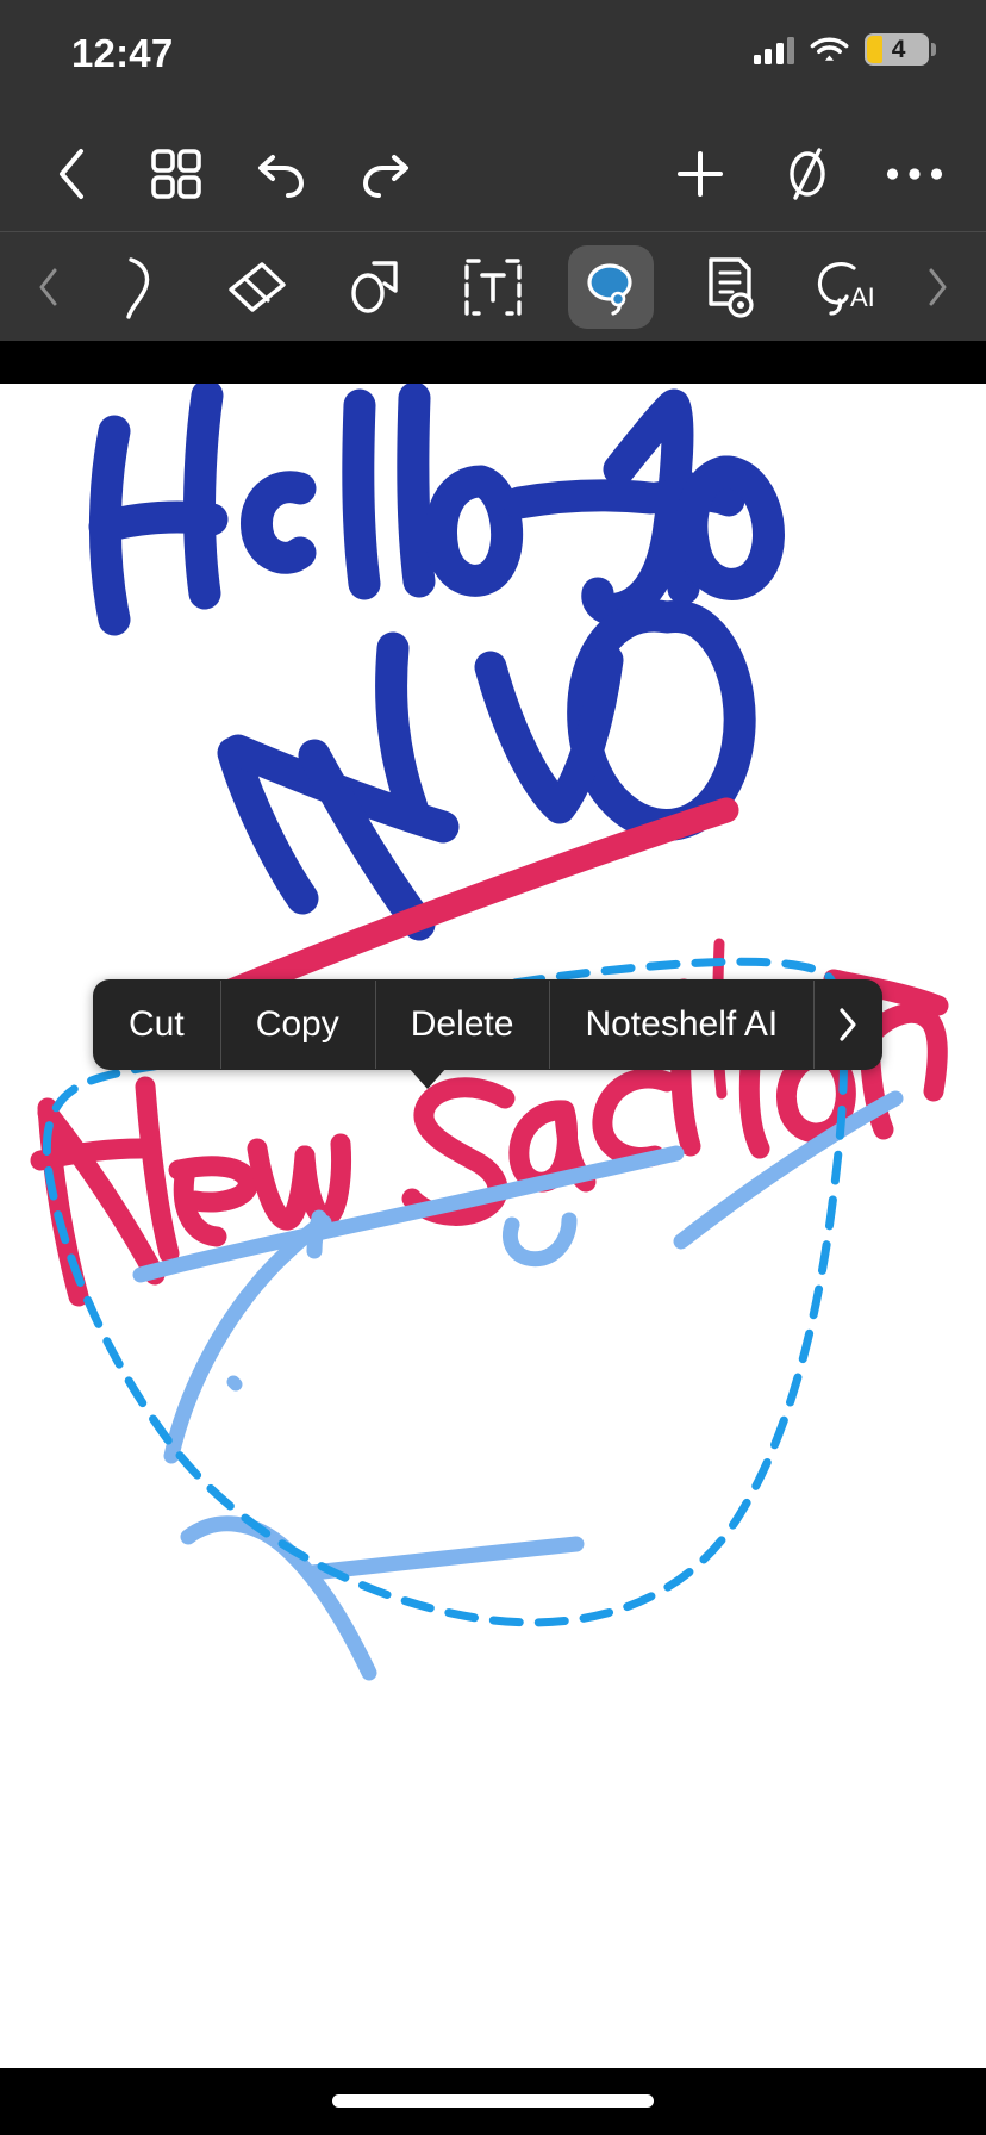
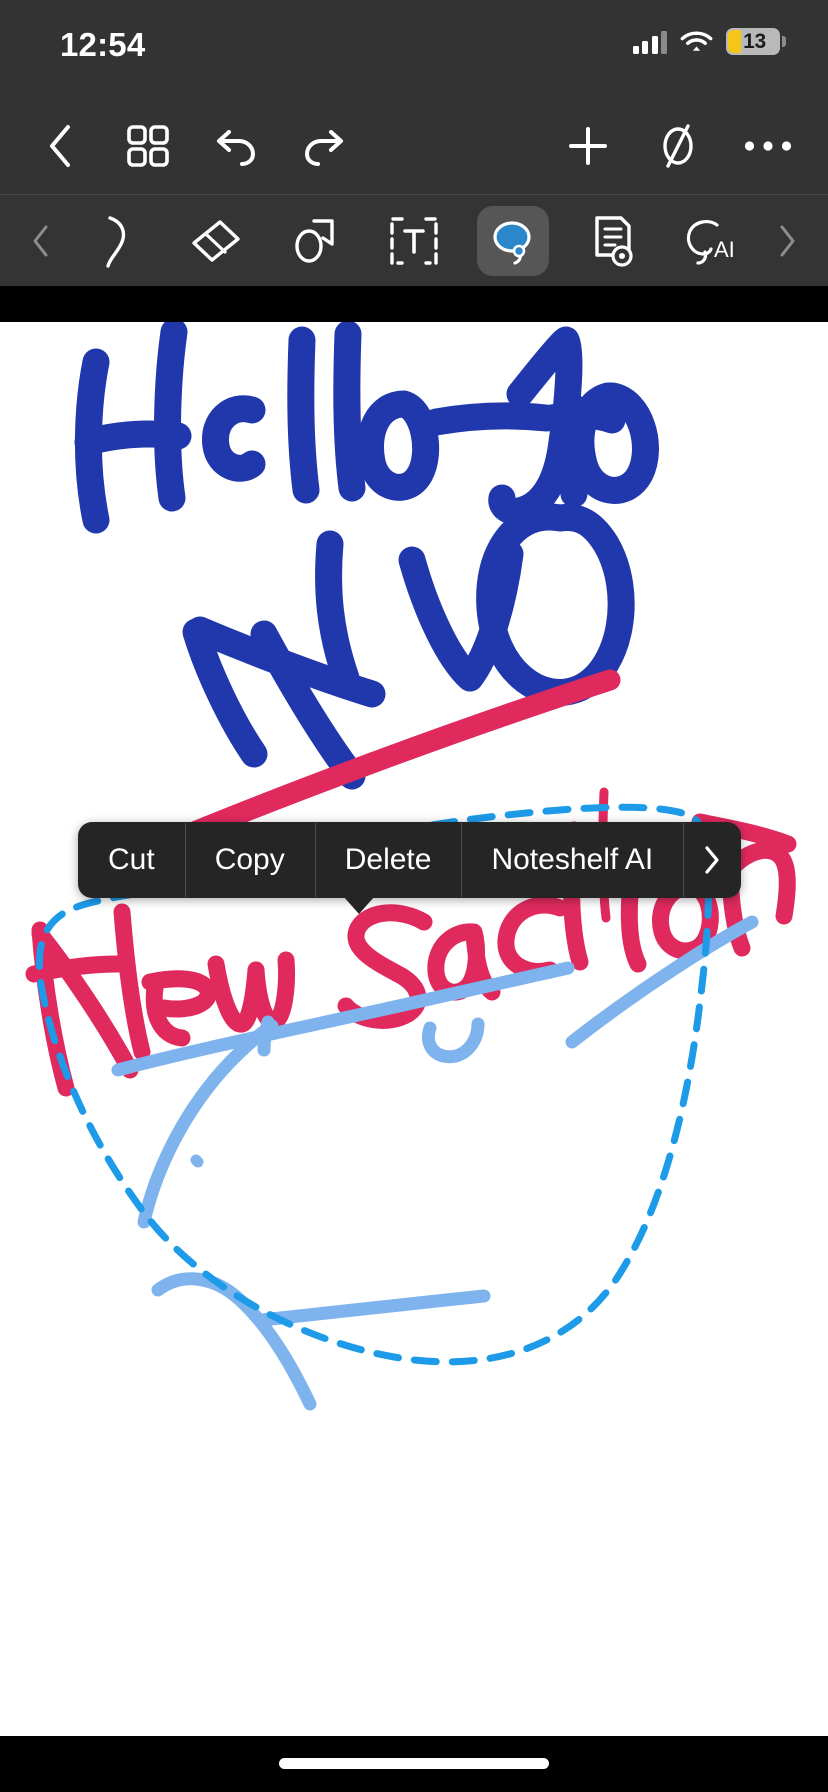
- 12:47
+ 12:54
- 4
+ 13
  AI
  Cut
  Copy
  Delete
  Noteshelf AI
